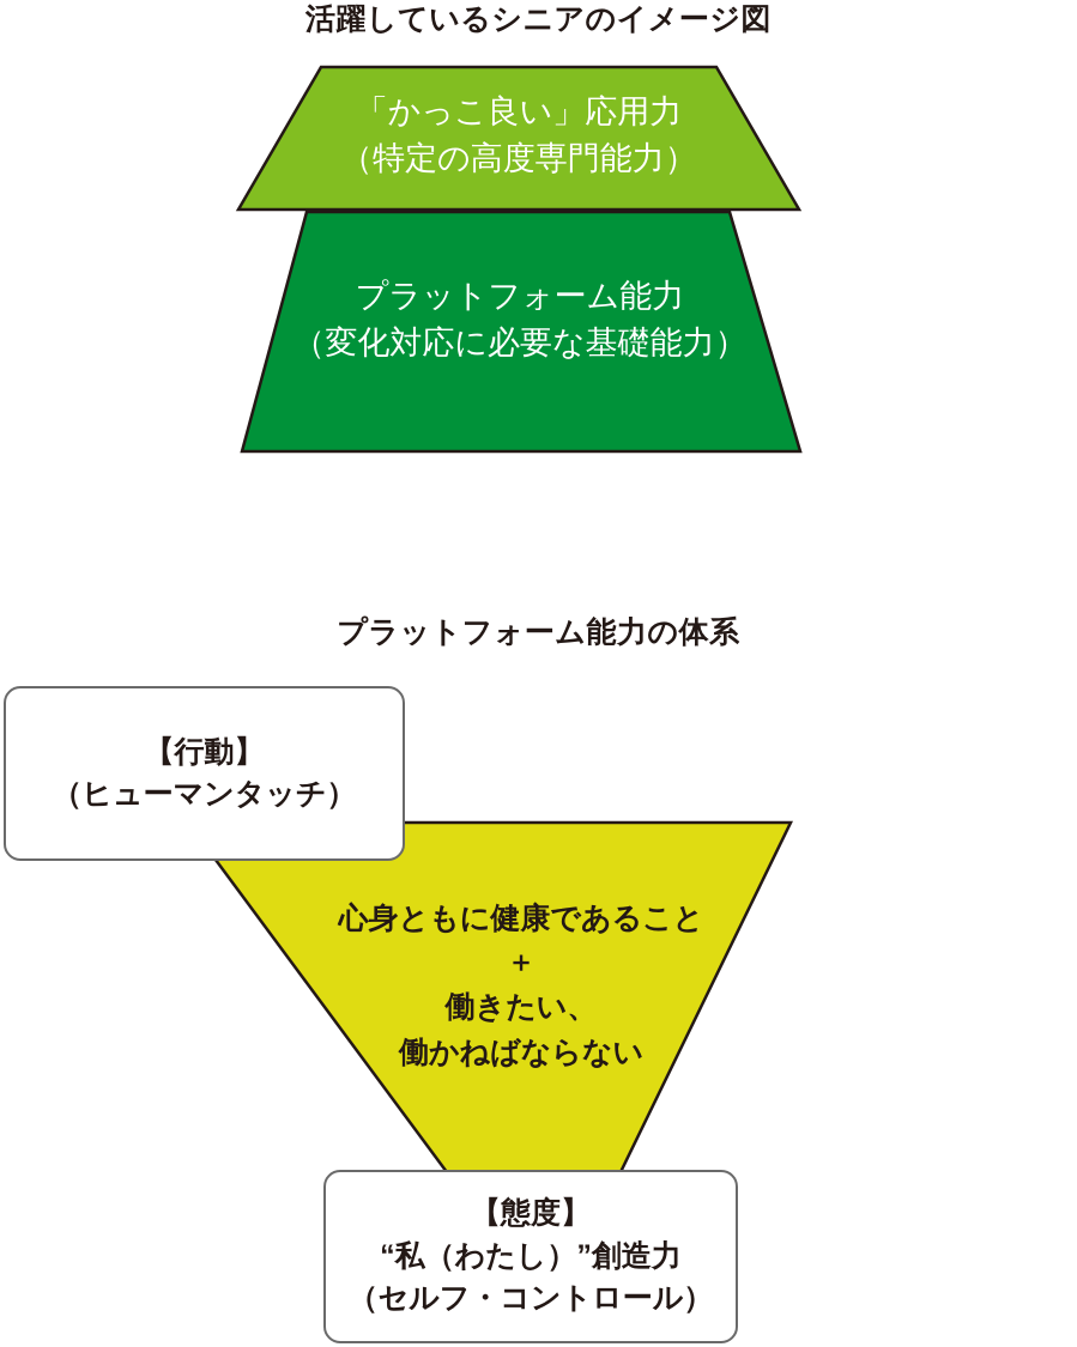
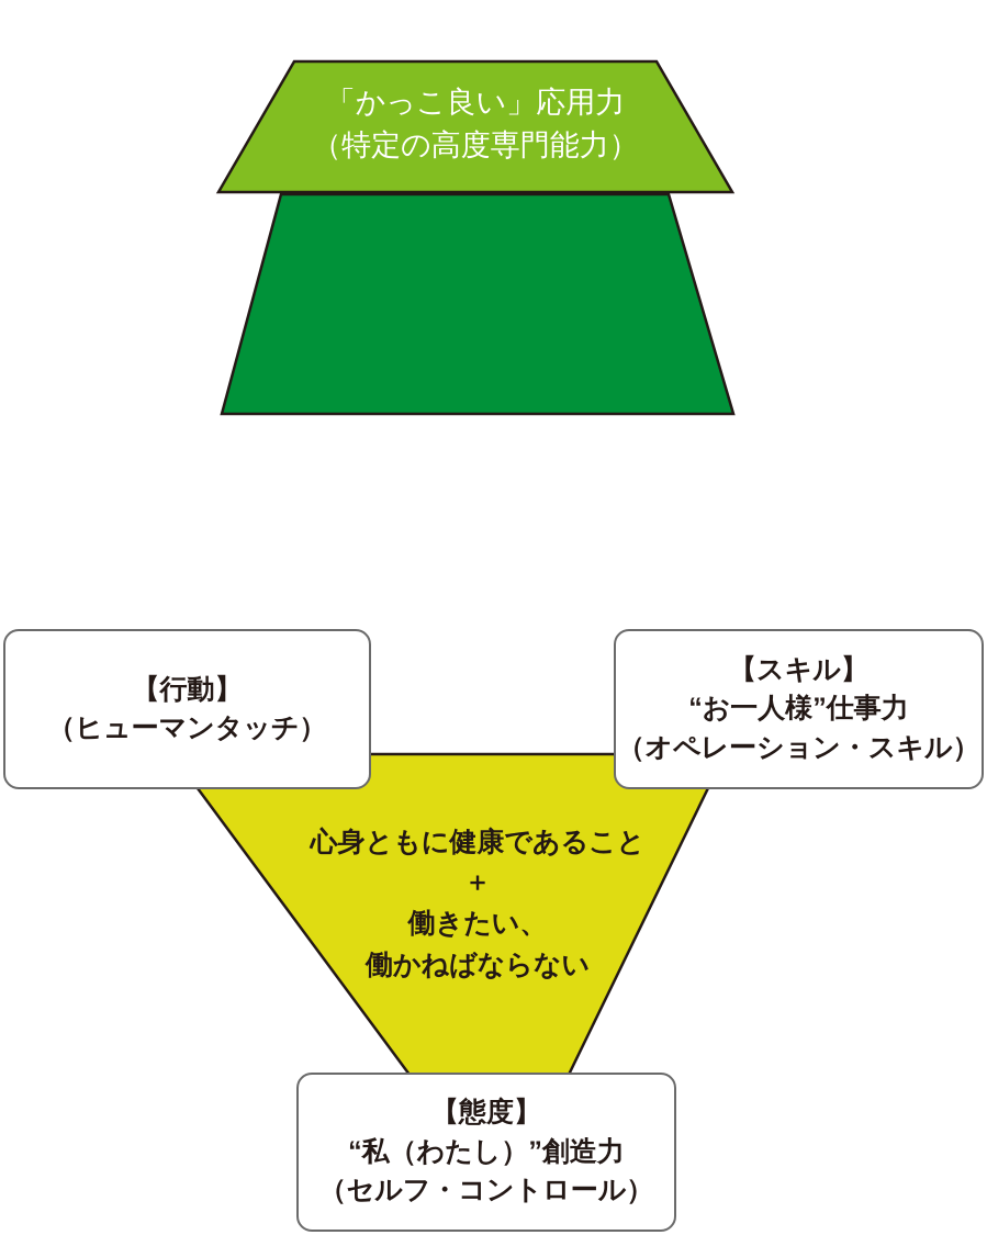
- 活躍しているシニアのイメージ図
  「かっこ良い」応用力
  （特定の高度専門能力）
- プラットフォーム能力
- （変化対応に必要な基礎能力）
- プラットフォーム能力の体系
  心身ともに健康であること
  ＋
  働きたい、
  働かねばならない
  【行動】
  （ヒューマンタッチ）
+ 【スキル】
+ “お一人様”仕事力
+ （オペレーション・スキル）
  【態度】
  “私（わたし）”創造力
  （セルフ・コントロール）
